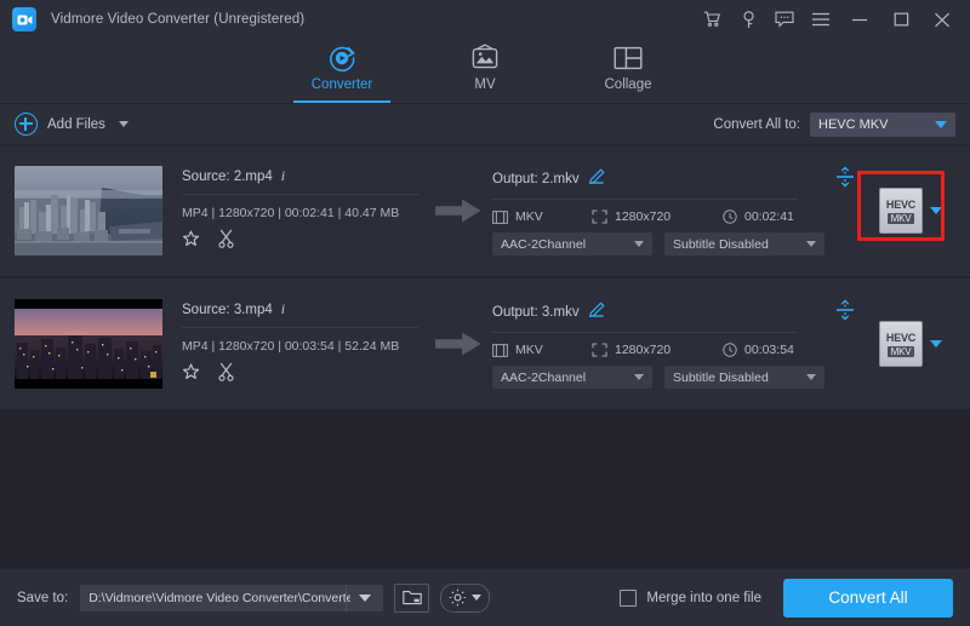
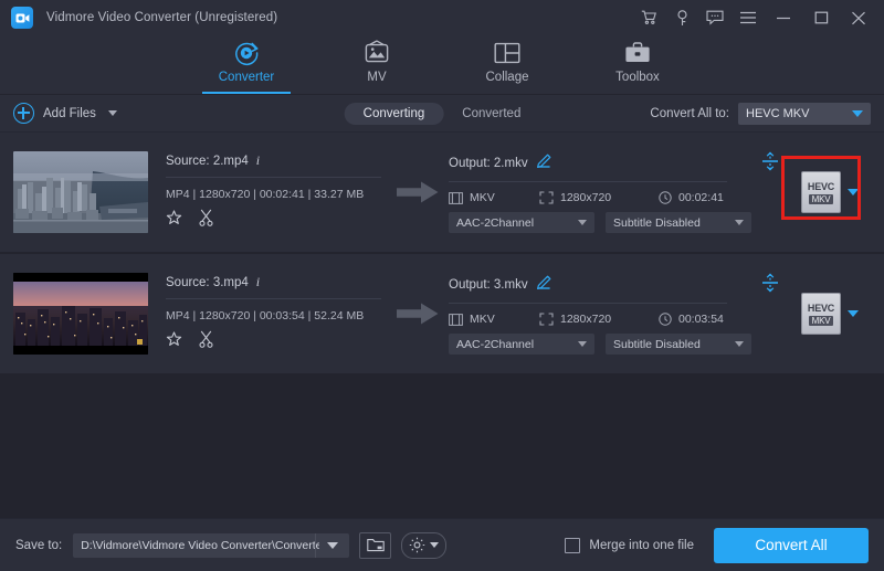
  Vidmore Video Converter (Unregistered)
  Converter
  MV
  Collage
+ Toolbox
  Add Files
+ Converting
+ Converted
  Convert All to:
  HEVC MKV
  Source: 2.mp4
  i
- MP4 | 1280x720 | 00:02:41 | 40.47 MB
+ MP4 | 1280x720 | 00:02:41 | 33.27 MB
  Output: 2.mkv
  MKV
  1280x720
  00:02:41
  AAC-2Channel
  Subtitle Disabled
  HEVC
  MKV
  Source: 3.mp4
  i
  MP4 | 1280x720 | 00:03:54 | 52.24 MB
  Output: 3.mkv
  MKV
  1280x720
  00:03:54
  AAC-2Channel
  Subtitle Disabled
  HEVC
  MKV
  Save to:
  D:\Vidmore\Vidmore Video Converter\Converte
  Merge into one file
  Convert All
